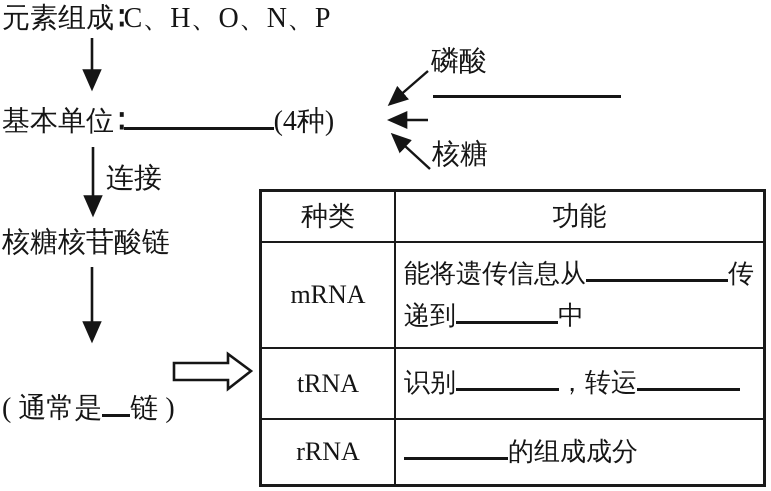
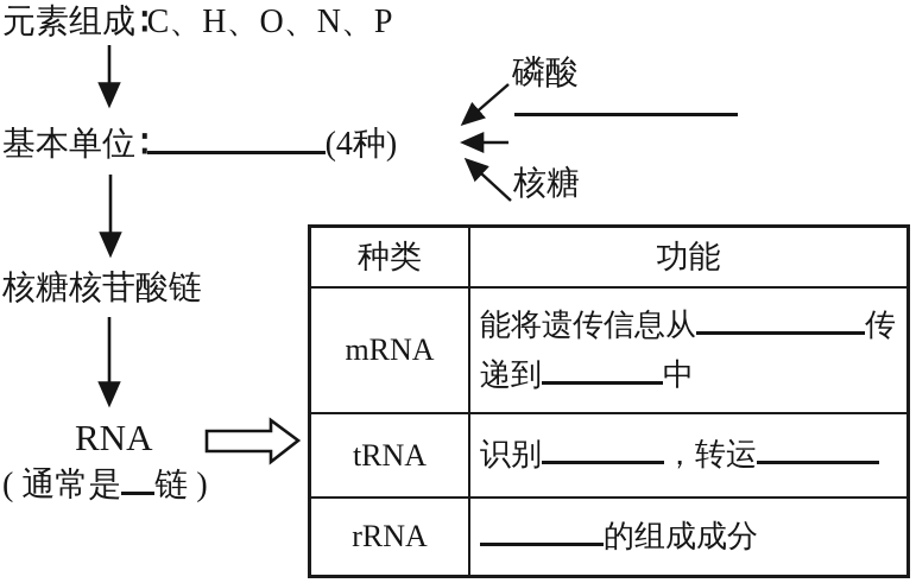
  元素组成∶C、H、O、N、P
  基本单位∶
  (4种)
- 连接
  核糖核苷酸链
+ RNA
  ( 通常是
  链 )
  磷酸
  核糖
  种类
  功能
  mRNA
  能将遗传信息从 传递到 中
  tRNA
  识别 ，转运
  rRNA
  的组成成分
